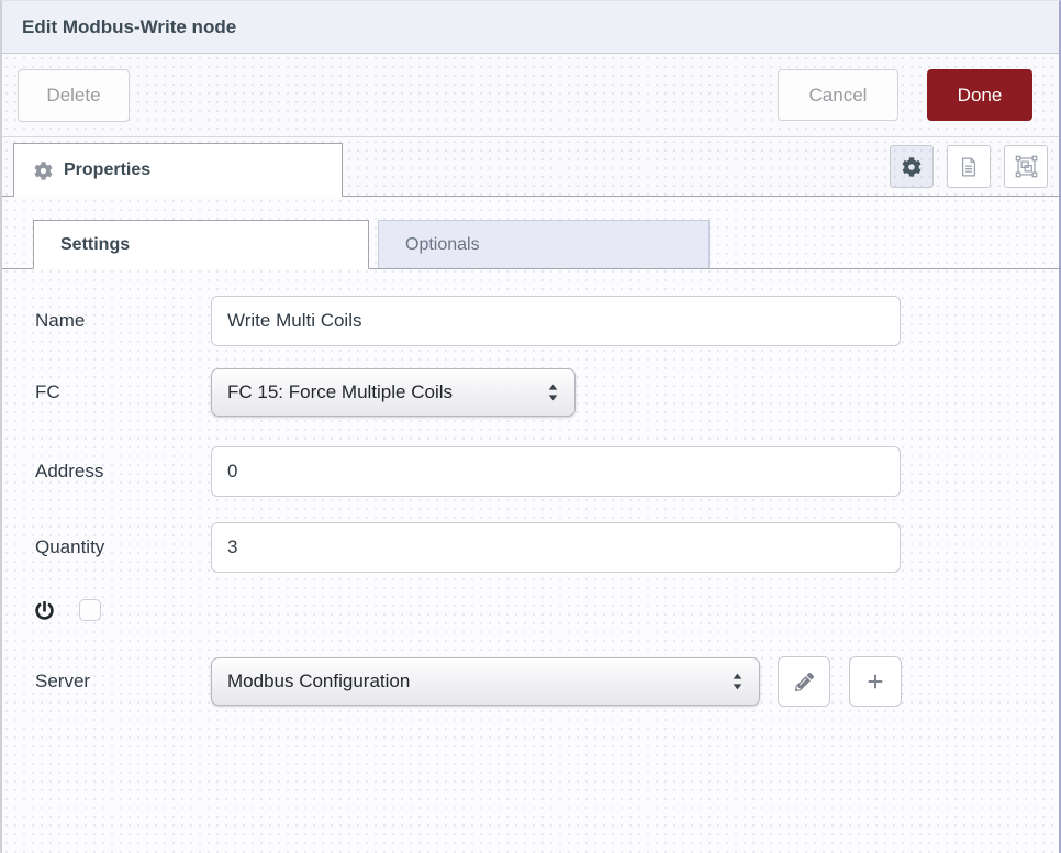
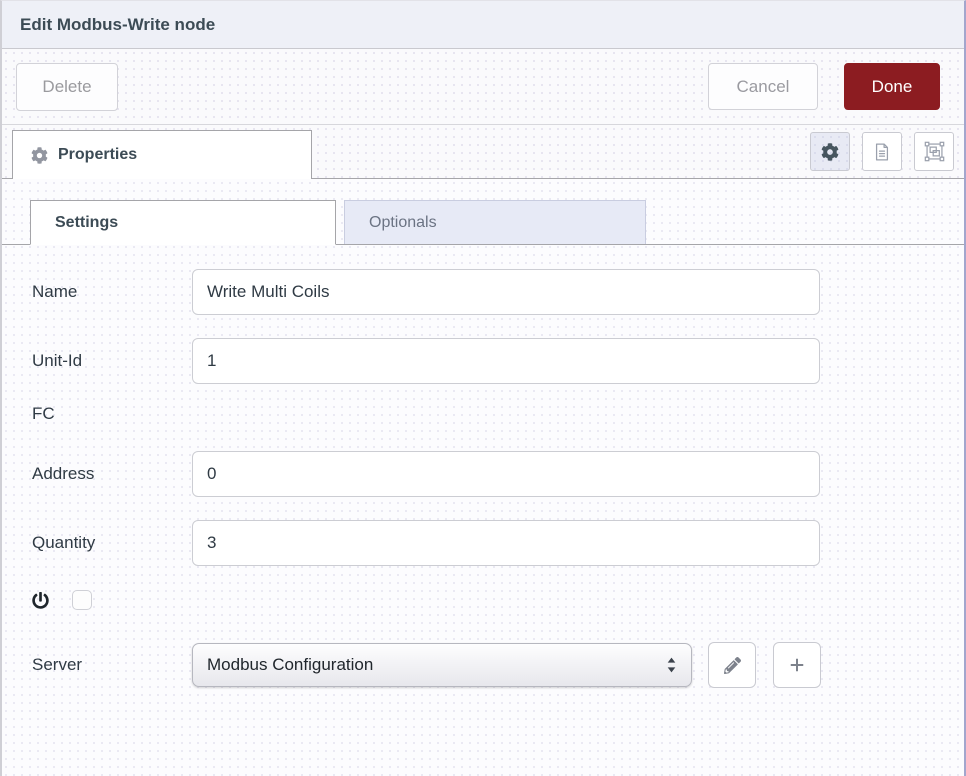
  Edit Modbus-Write node
  Delete
  Cancel
  Done
  Properties
  Settings
  Optionals
  Name
  Write Multi Coils
+ Unit-Id
+ 1
  FC
- FC 15: Force Multiple Coils
  Address
  0
  Quantity
  3
  Server
  Modbus Configuration
